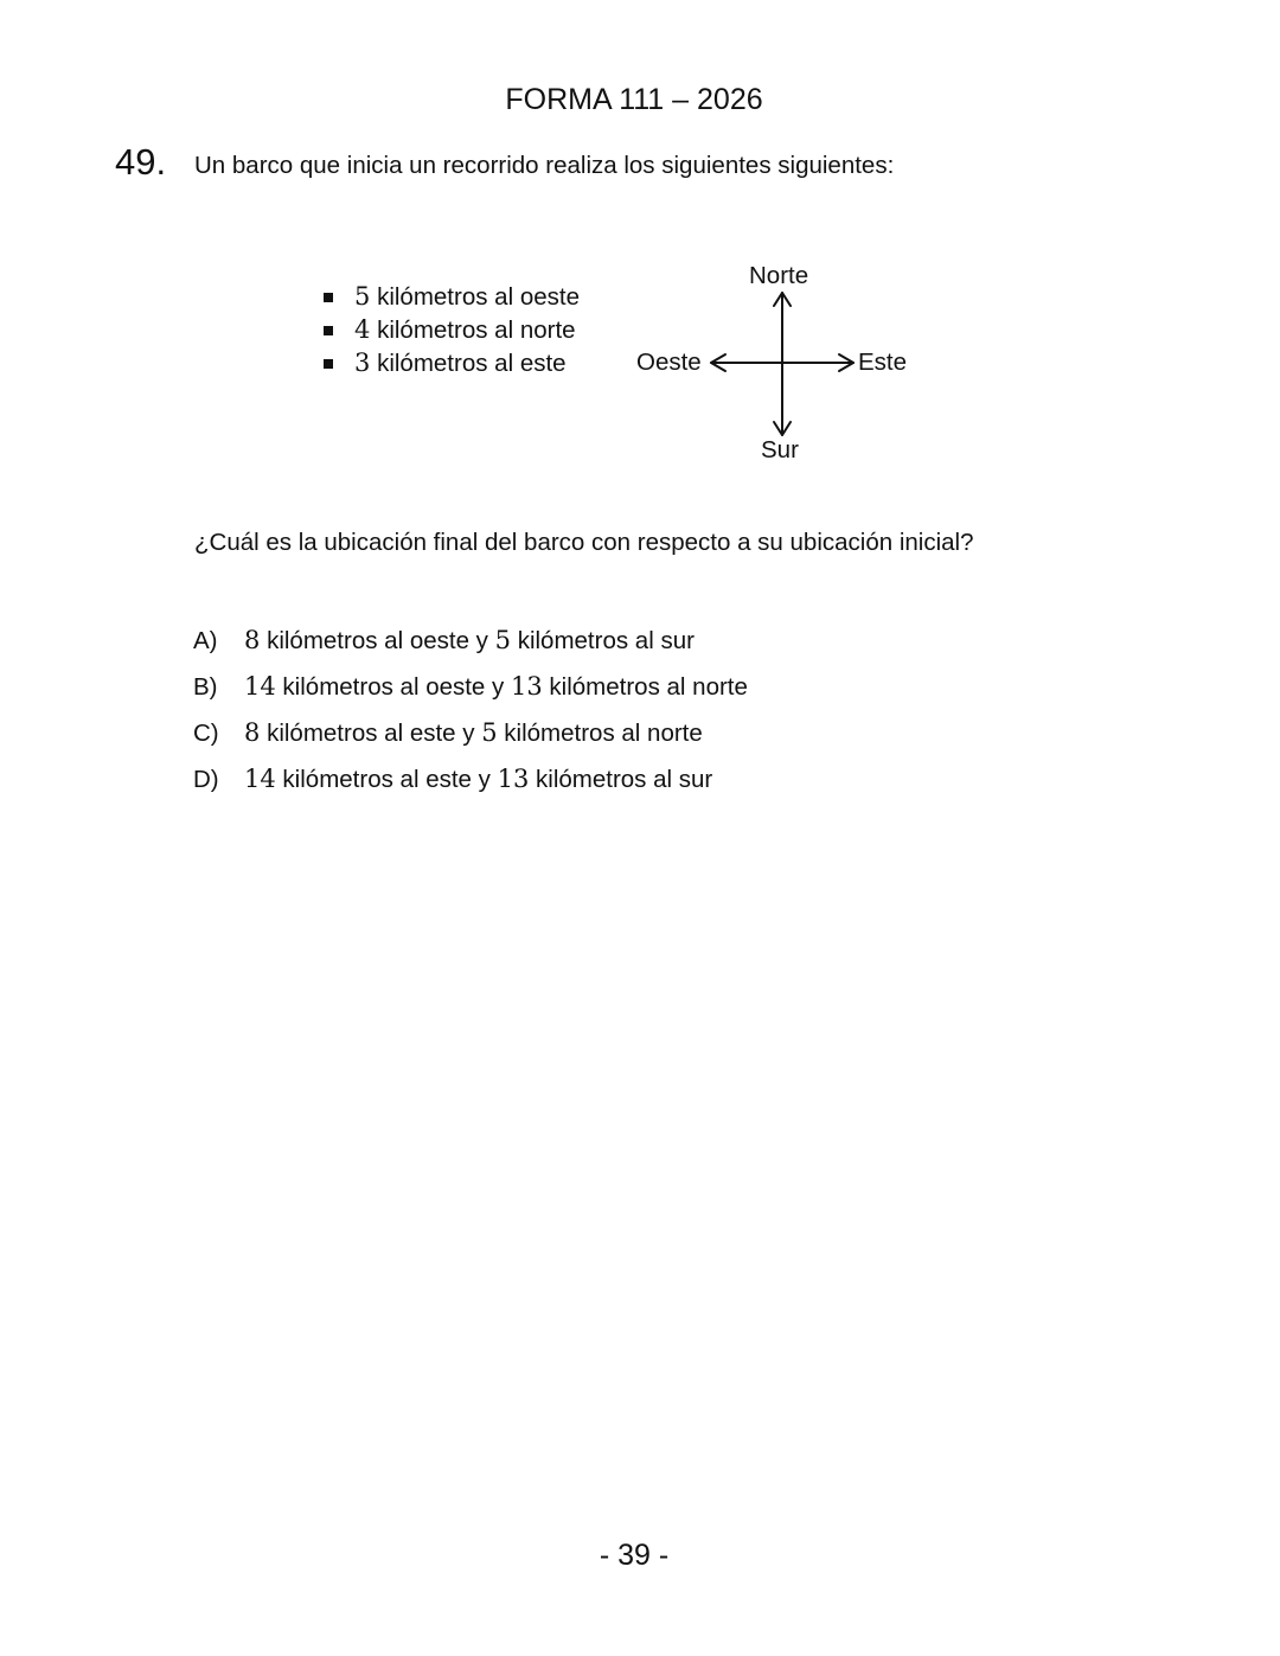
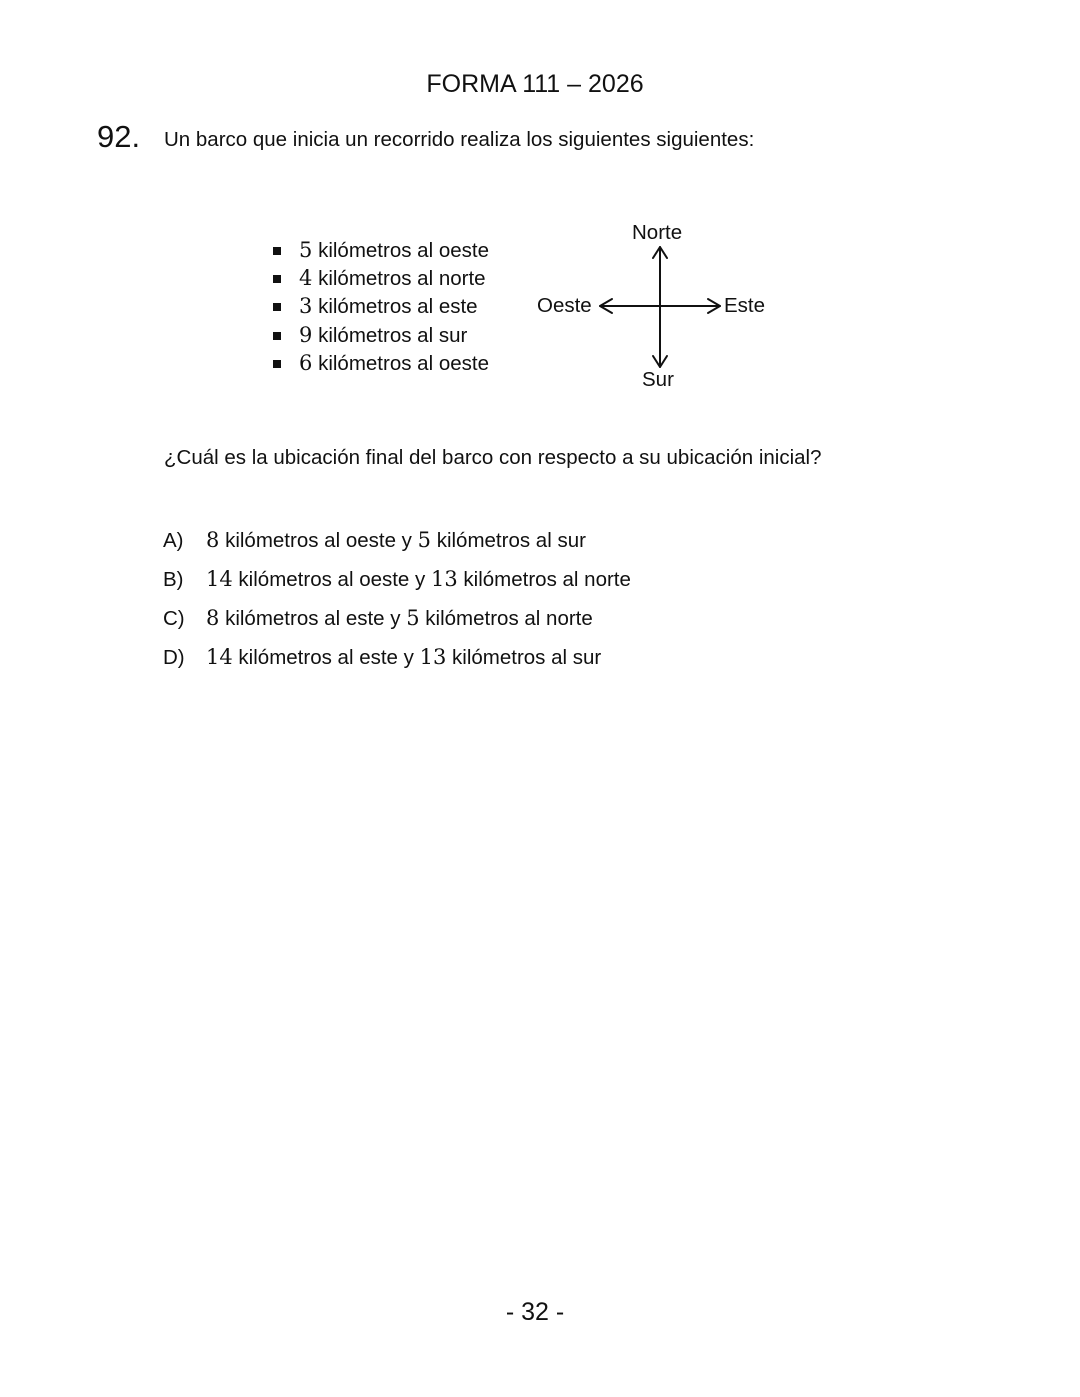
  FORMA 111 – 2026
- 49.
+ 92.
  Un barco que inicia un recorrido realiza los siguientes siguientes:
  5 kilómetros al oeste
  4 kilómetros al norte
  3 kilómetros al este
+ 9 kilómetros al sur
+ 6 kilómetros al oeste
  Norte
  Sur
  Oeste
  Este
  ¿Cuál es la ubicación final del barco con respecto a su ubicación inicial?
  A) 8 kilómetros al oeste y 5 kilómetros al sur
  B) 14 kilómetros al oeste y 13 kilómetros al norte
  C) 8 kilómetros al este y 5 kilómetros al norte
  D) 14 kilómetros al este y 13 kilómetros al sur
- - 39 -
+ - 32 -
